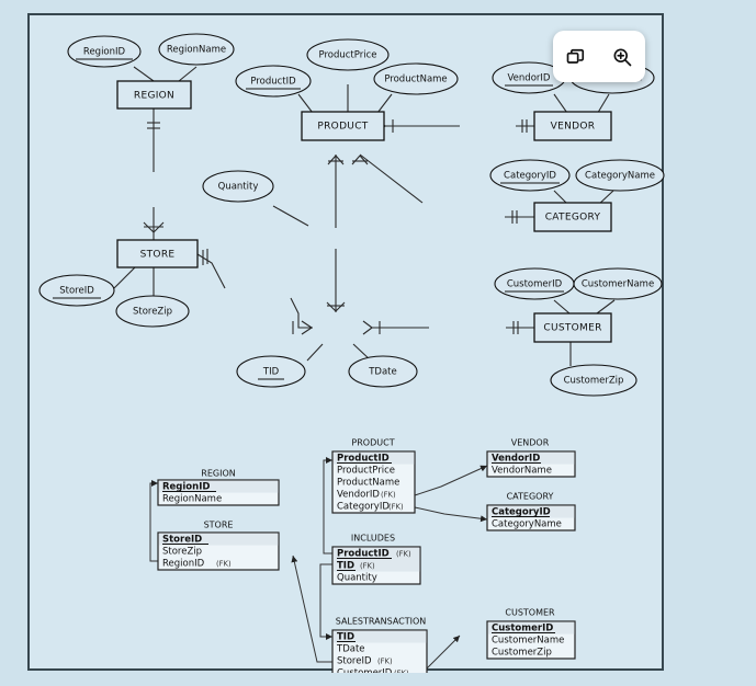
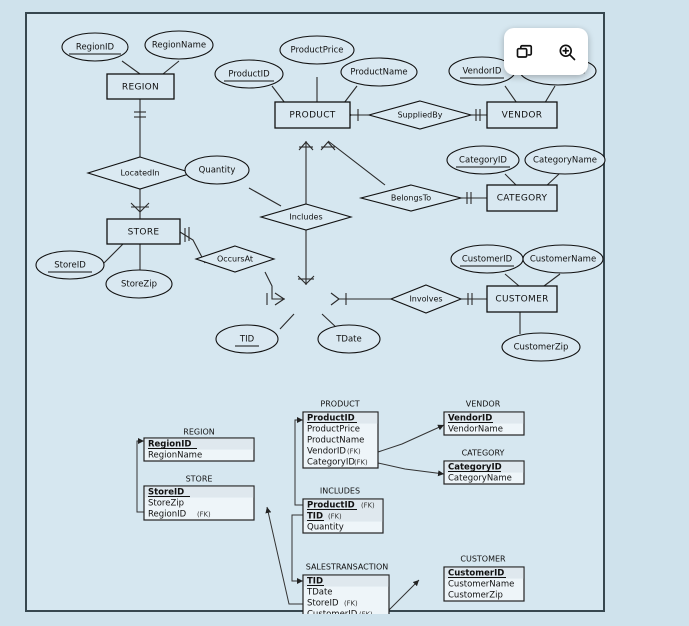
  REGION
  STORE
  PRODUCT
  VENDOR
  CATEGORY
  CUSTOMER
+ LocatedIn
+ OccursAt
+ Includes
+ SuppliedBy
+ BelongsTo
+ Involves
  RegionID
  RegionName
  StoreID
  StoreZip
  ProductID
  ProductPrice
  ProductName
  VendorID
  CategoryID
  CategoryName
  Quantity
  TID
  TDate
  CustomerID
  CustomerName
  CustomerZip
  REGION
  RegionID
  RegionName
  STORE
  StoreID
  StoreZip
  RegionID
  (FK)
  PRODUCT
  ProductID
  ProductPrice
  ProductName
  VendorID
  (FK)
  CategoryID
  (FK)
  VENDOR
  VendorID
  VendorName
  CATEGORY
  CategoryID
  CategoryName
  INCLUDES
  ProductID
  (FK)
  TID
  (FK)
  Quantity
  SALESTRANSACTION
  TID
  TDate
  StoreID
  (FK)
  CUSTOMER
  CustomerID
  CustomerName
  CustomerZip
